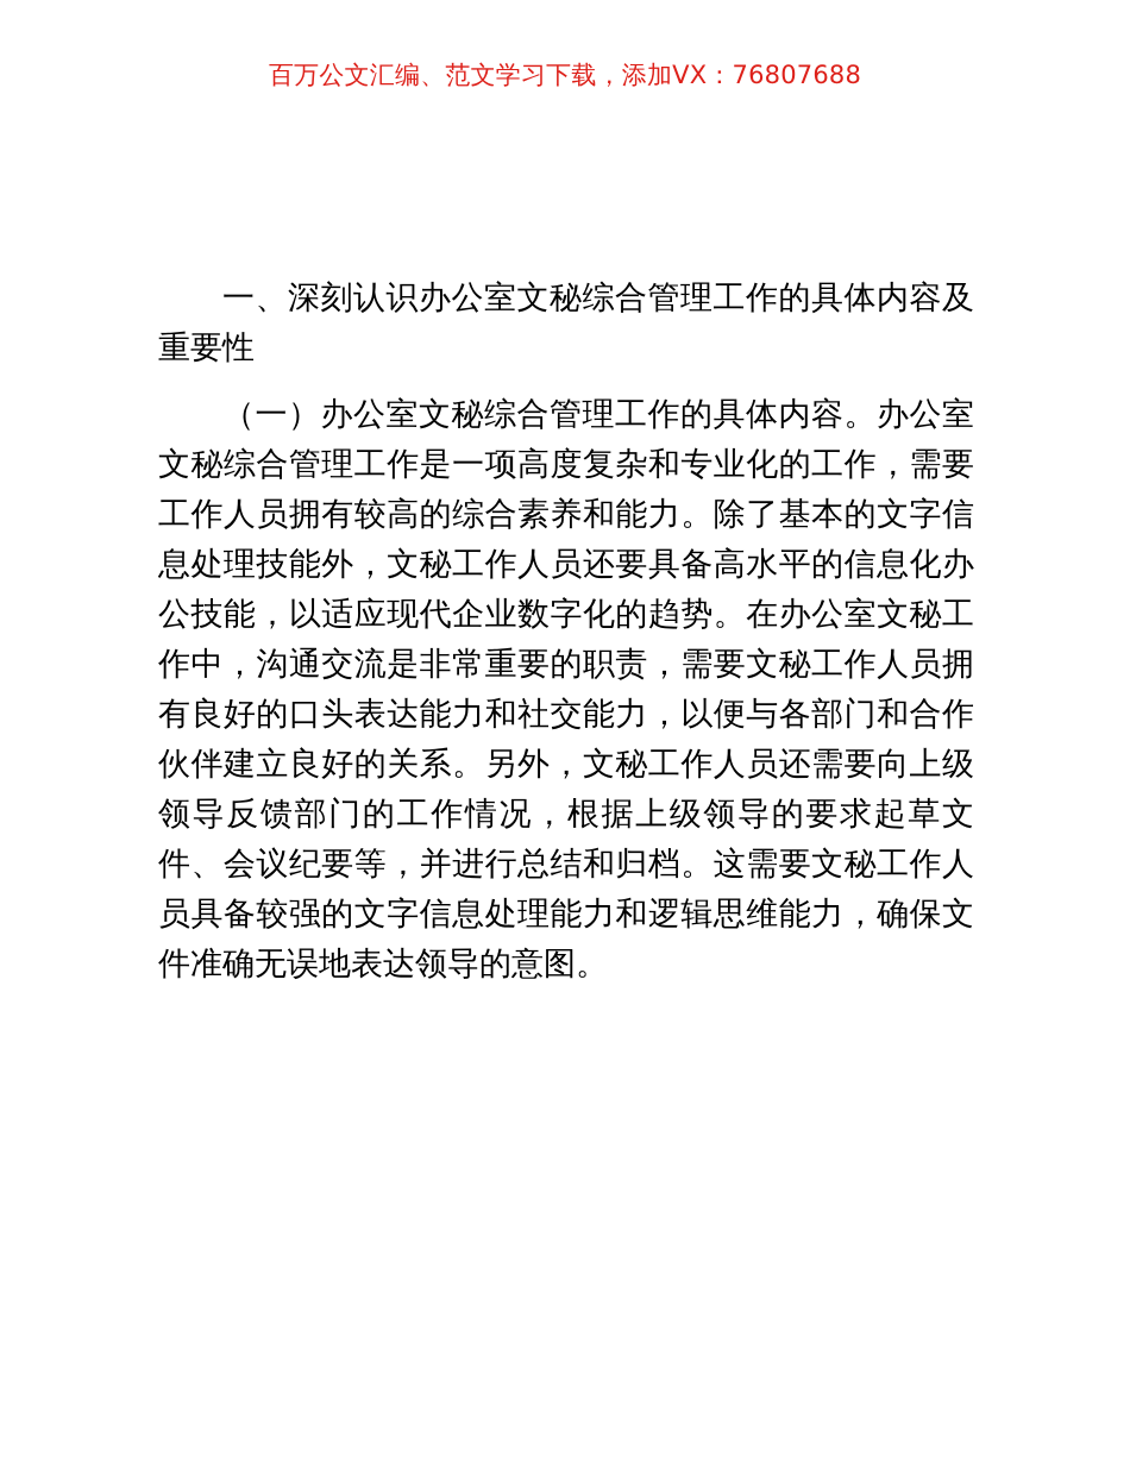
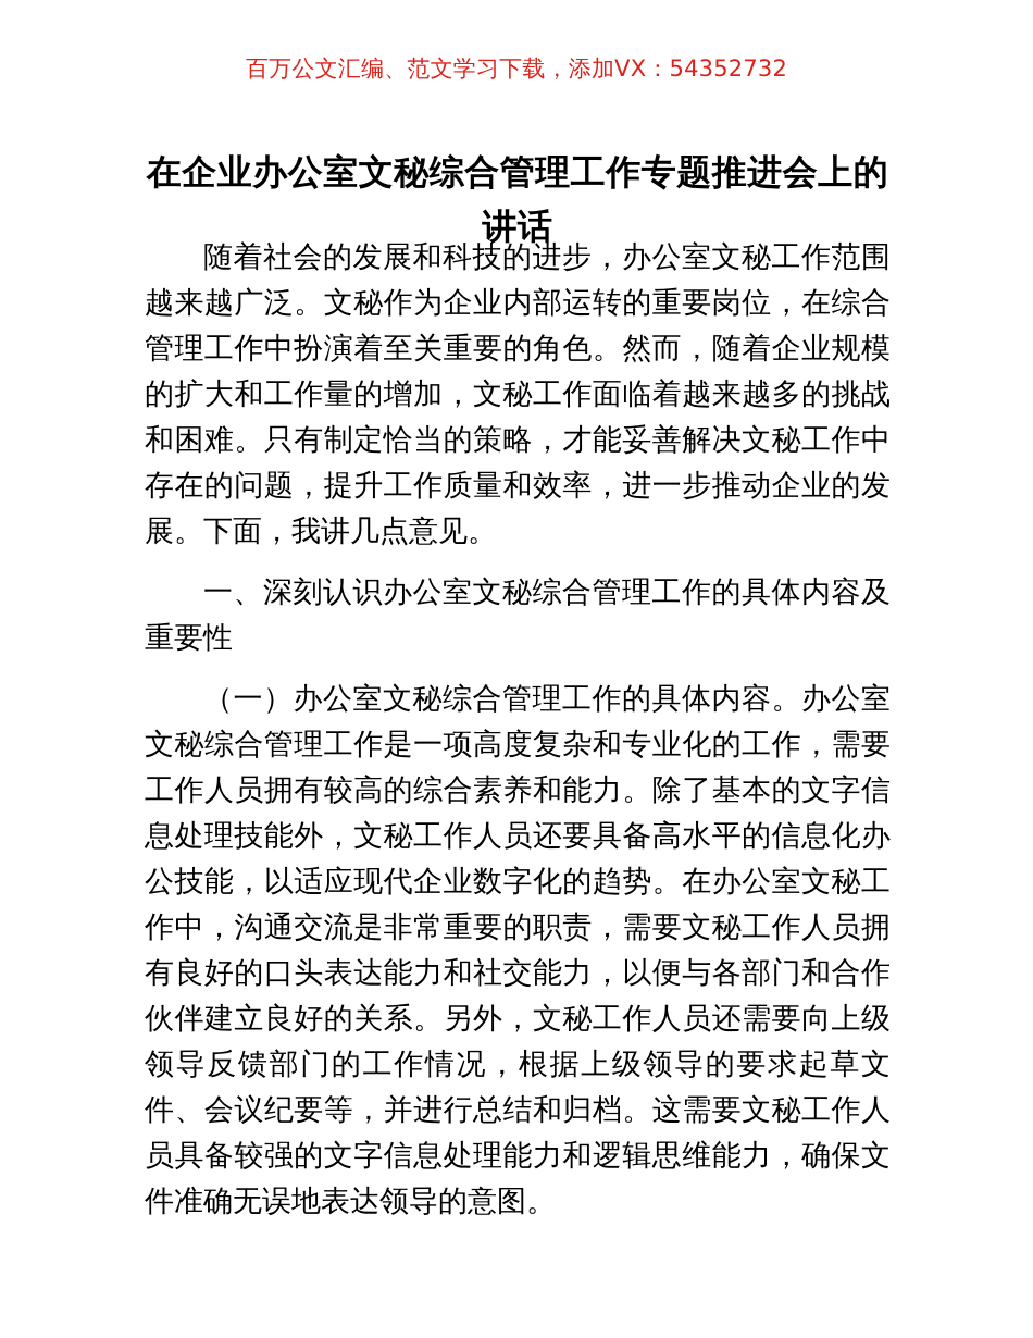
- 百万公文汇编、范文学习下载，添加VX：76807688
+ 百万公文汇编、范文学习下载，添加VX：54352732
+ 在企业办公室文秘综合管理工作专题推进会上的讲话
+ 随着社会的发展和科技的进步，办公室文秘工作范围越来越广泛。文秘作为企业内部运转的重要岗位，在综合管理工作中扮演着至关重要的角色。然而，随着企业规模的扩大和工作量的增加，文秘工作面临着越来越多的挑战和困难。只有制定恰当的策略，才能妥善解决文秘工作中存在的问题，提升工作质量和效率，进一步推动企业的发展。下面，我讲几点意见。
  一、深刻认识办公室文秘综合管理工作的具体内容及重要性
  （一）办公室文秘综合管理工作的具体内容。办公室文秘综合管理工作是一项高度复杂和专业化的工作，需要工作人员拥有较高的综合素养和能力。除了基本的文字信息处理技能外，文秘工作人员还要具备高水平的信息化办公技能，以适应现代企业数字化的趋势。在办公室文秘工作中，沟通交流是非常重要的职责，需要文秘工作人员拥有良好的口头表达能力和社交能力，以便与各部门和合作伙伴建立良好的关系。另外，文秘工作人员还需要向上级领导反馈部门的工作情况，根据上级领导的要求起草文件、会议纪要等，并进行总结和归档。这需要文秘工作人员具备较强的文字信息处理能力和逻辑思维能力，确保文件准确无误地表达领导的意图。
